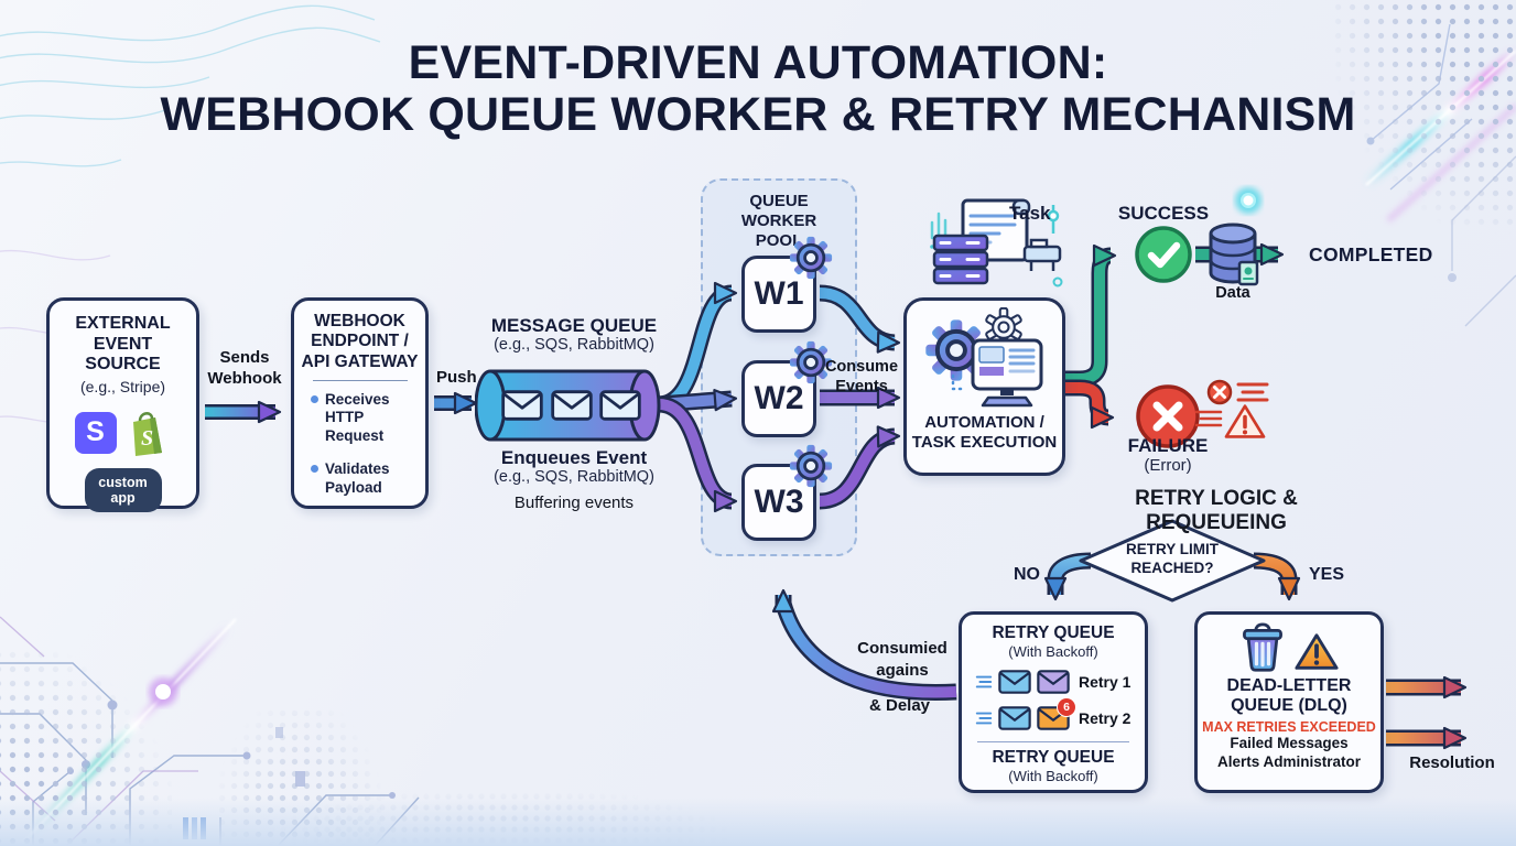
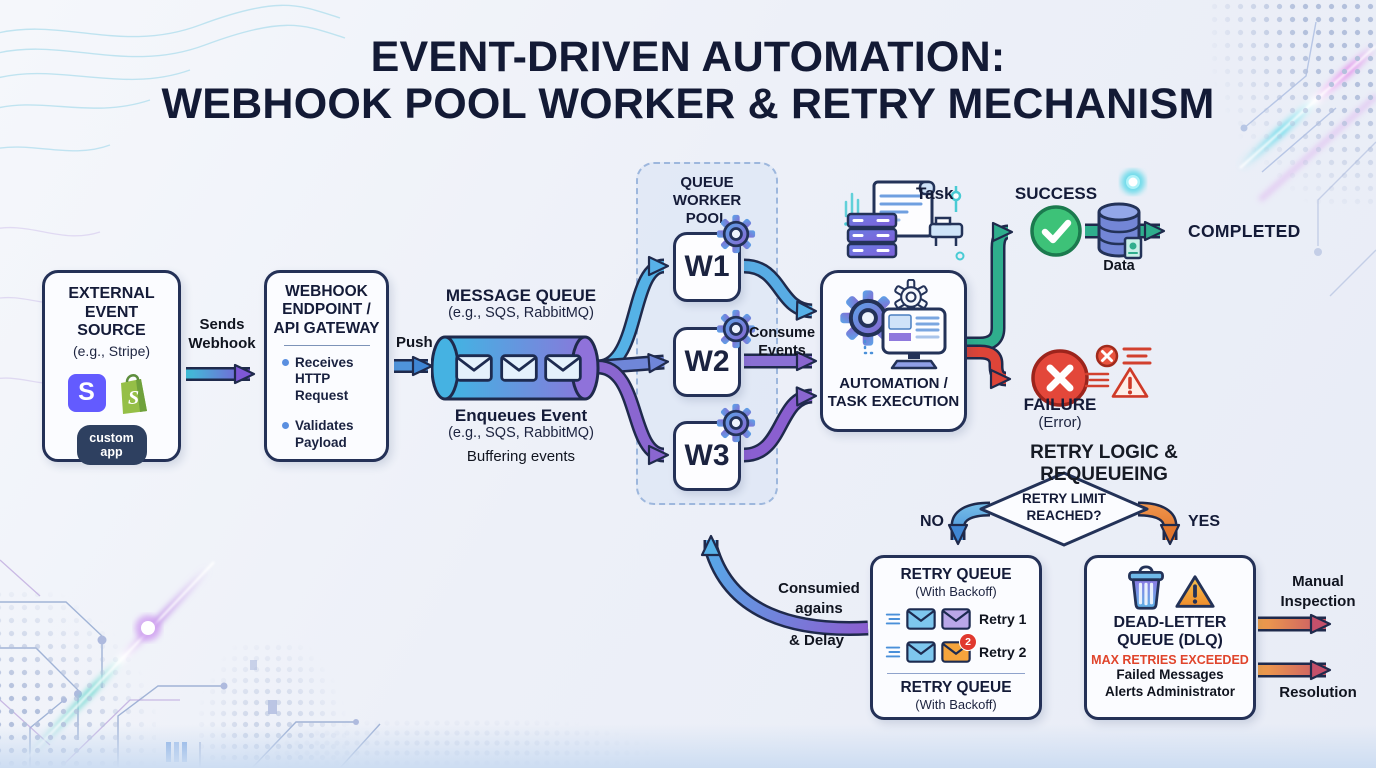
  EVENT-DRIVEN AUTOMATION:
- WEBHOOK QUEUE WORKER & RETRY MECHANISM
+ WEBHOOK POOL WORKER & RETRY MECHANISM
  QUEUE WORKER POOL
  EXTERNAL EVENT SOURCE
  (e.g., Stripe)
  S
  S
  custom app
  Sends Webhook
  WEBHOOK ENDPOINT / API GATEWAY
  Receives HTTP Request
  Validates Payload
  Push
  MESSAGE QUEUE
  (e.g., SQS, RabbitMQ)
  Enqueues Event
  (e.g., SQS, RabbitMQ)
  Buffering events
  W1
  W2
  W3
  Consume Events
  Task
  AUTOMATION / TASK EXECUTION
  SUCCESS
  Data
  COMPLETED
  FAILURE
  (Error)
  RETRY LOGIC & REQUEUEING
  RETRY LIMIT REACHED?
  NO
  YES
  RETRY QUEUE
  (With Backoff)
  Retry 1
- 6
+ 2
  Retry 2
  RETRY QUEUE
  (With Backoff)
  Consumied agains
  & Delay
  DEAD-LETTER QUEUE (DLQ)
  MAX RETRIES EXCEEDED
  Failed Messages
  Alerts Administrator
+ Manual Inspection
  Resolution
